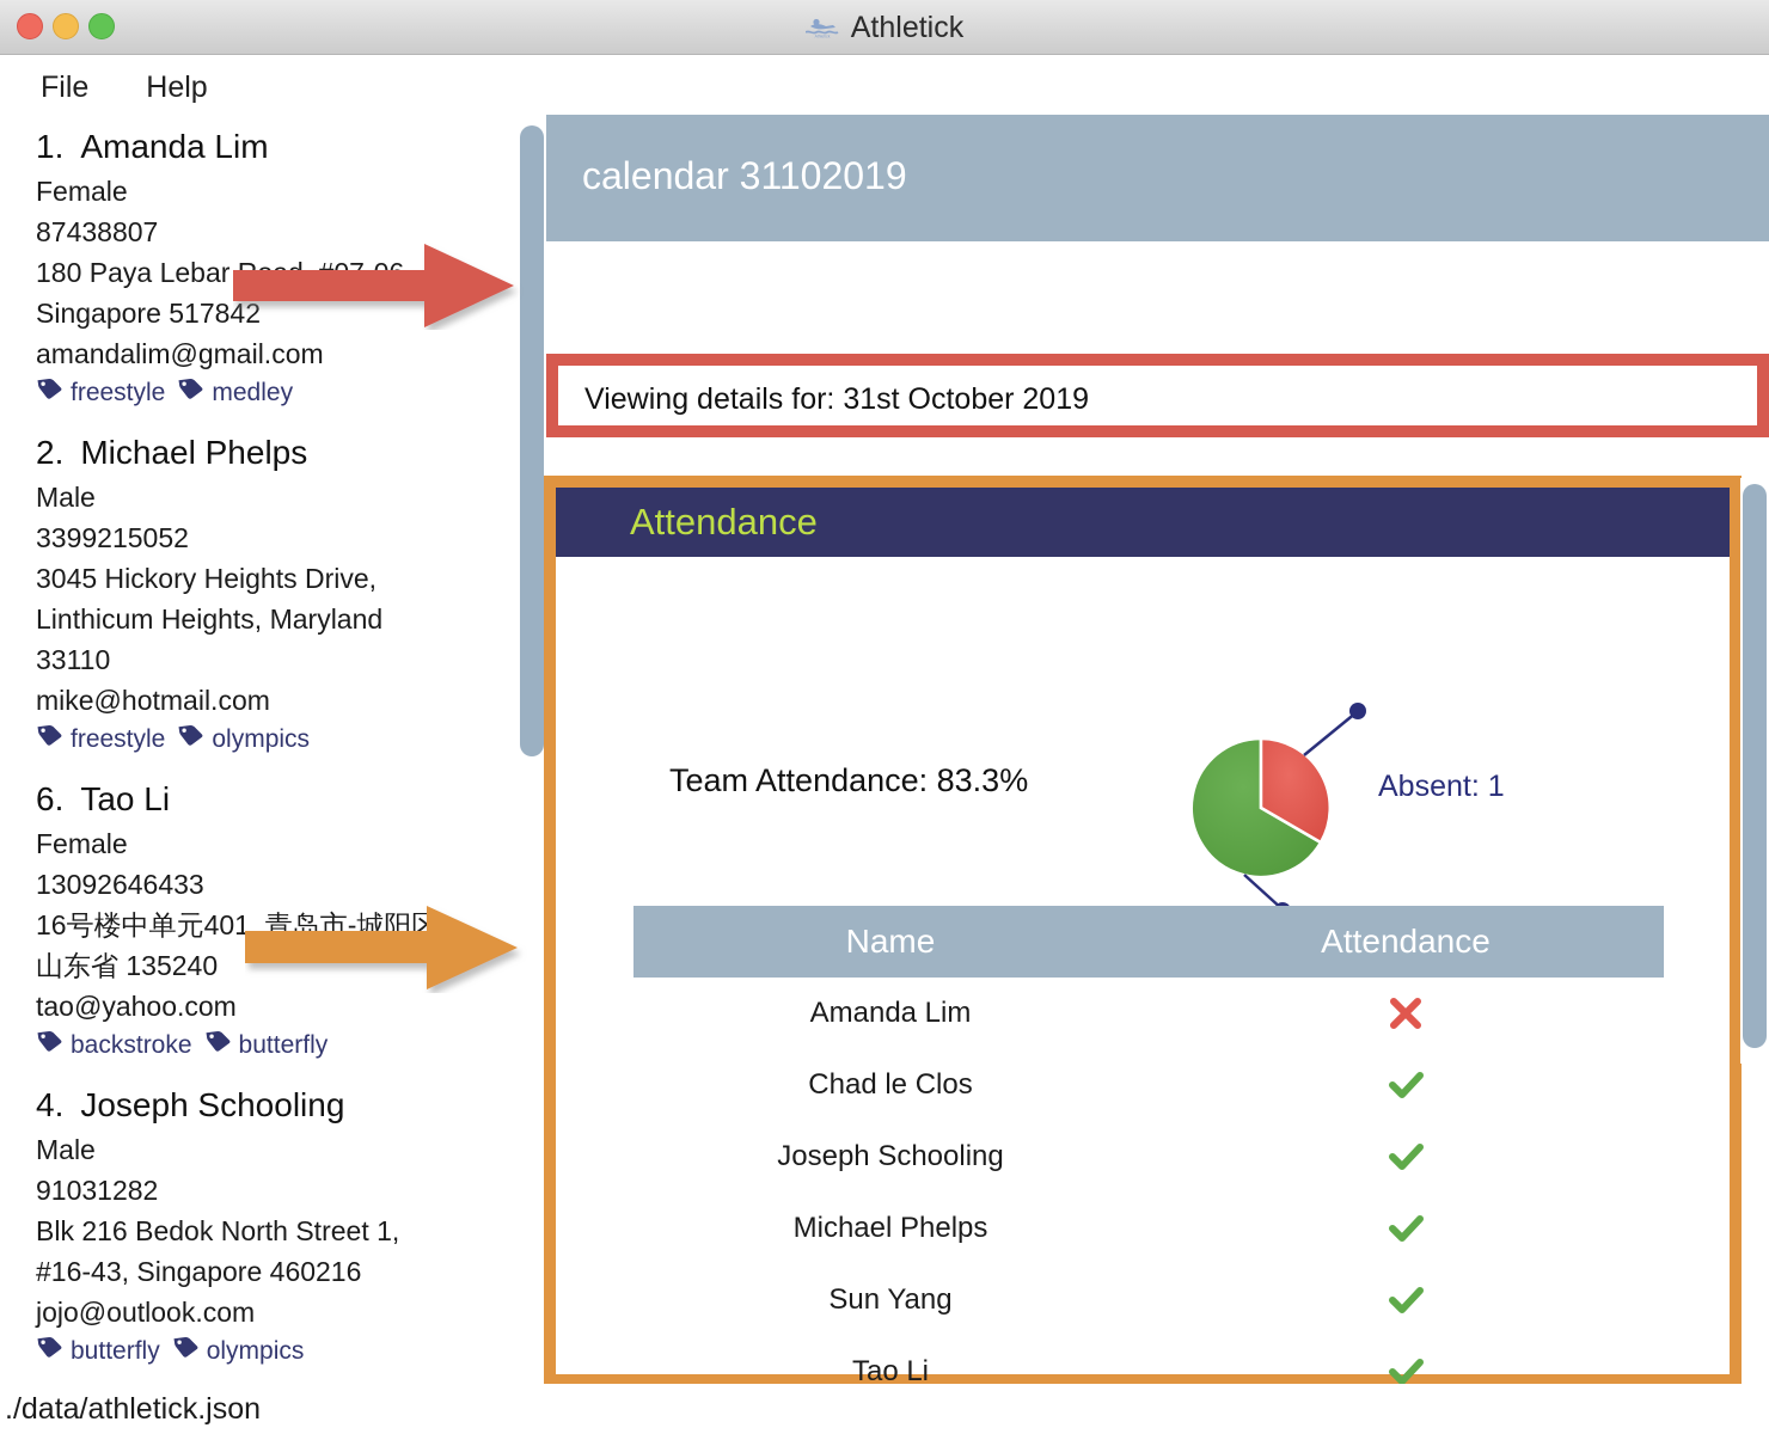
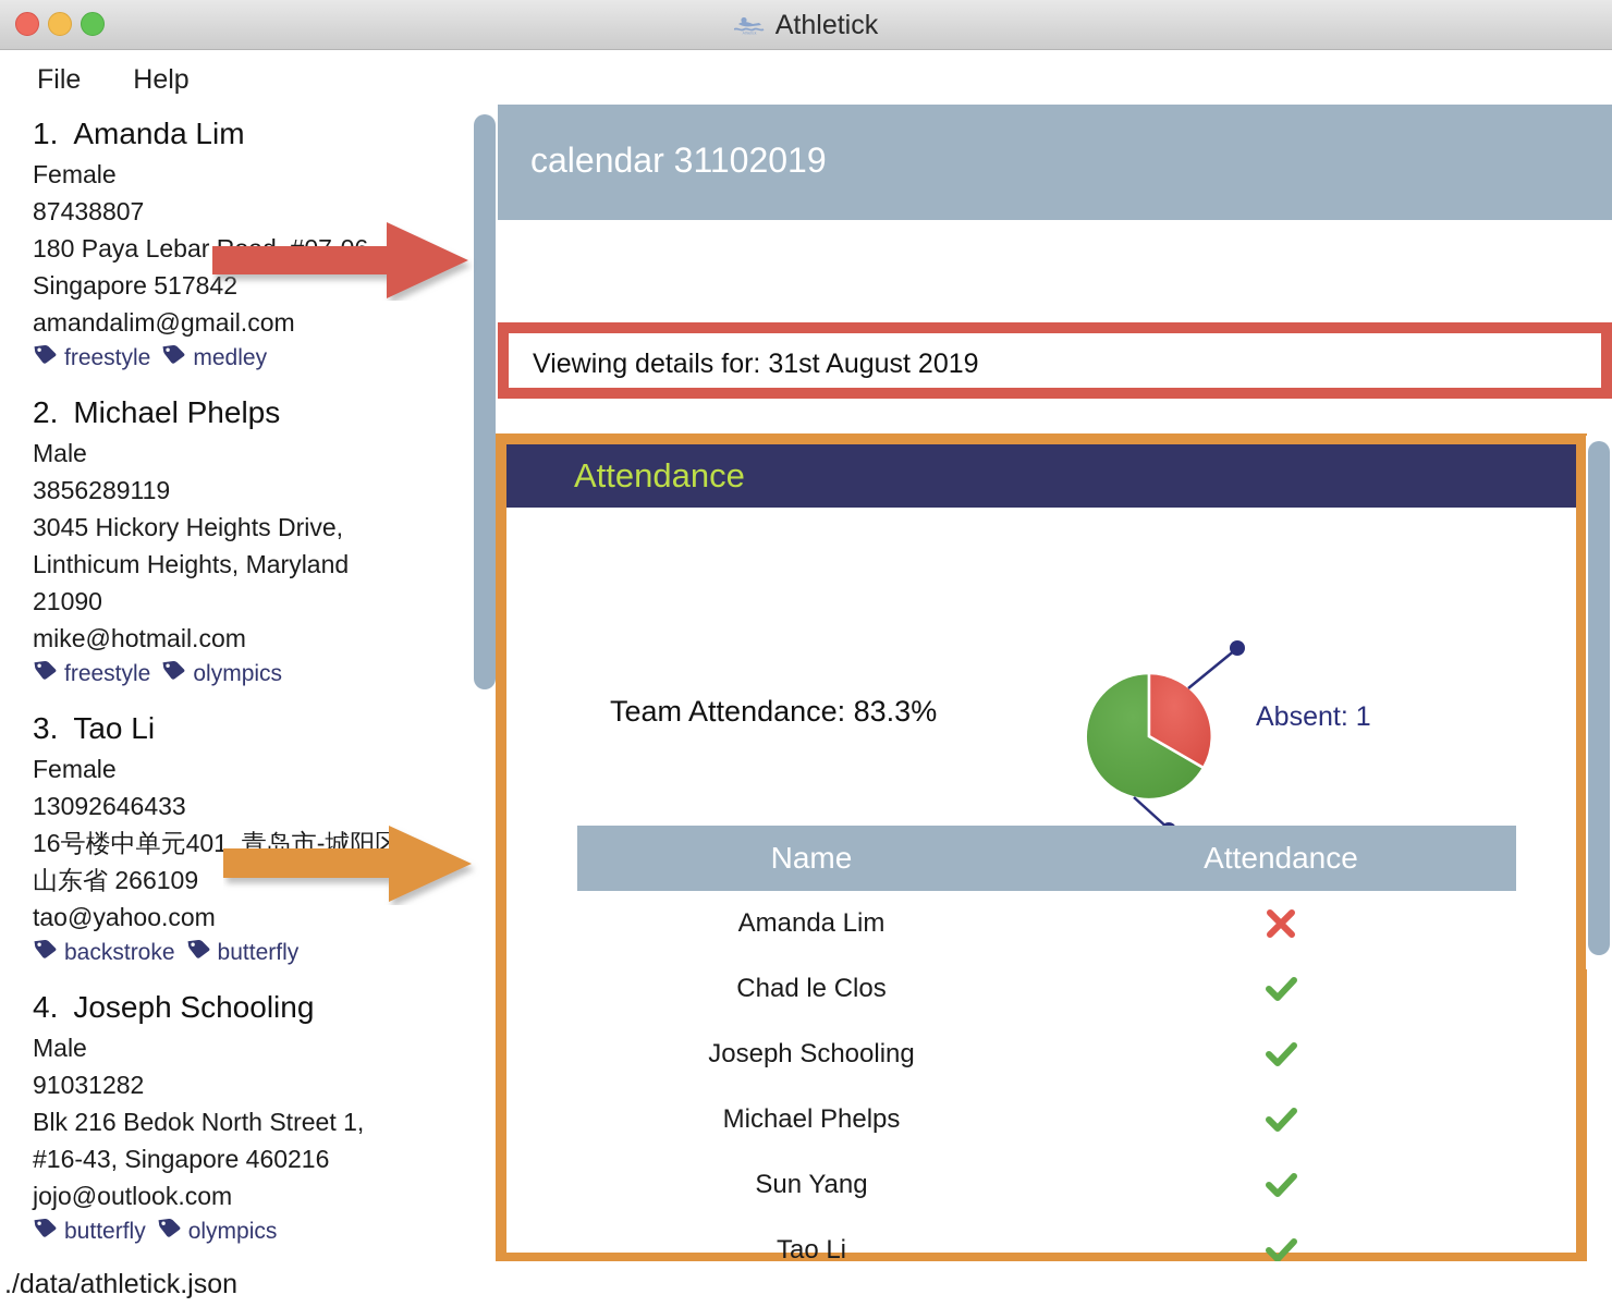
  Athletick
  File
  Help
  1. Amanda Lim
  Female
  87438807
  Singapore 517842
  amandalim@gmail.com
  freestyle
  medley
  2. Michael Phelps
  Male
- 3399215052
+ 3856289119
  3045 Hickory Heights Drive,
  Linthicum Heights, Maryland
- 33110
+ 21090
  mike@hotmail.com
  freestyle
  olympics
- 6. Tao Li
+ 3. Tao Li
  Female
  13092646433
  16号楼中单元401, 青岛市-城阳区
- 山东省 135240
+ 山东省 266109
  tao@yahoo.com
  backstroke
  butterfly
  4. Joseph Schooling
  Male
  91031282
  Blk 216 Bedok North Street 1,
  #16-43, Singapore 460216
  jojo@outlook.com
  butterfly
  olympics
  calendar 31102019
- Viewing details for: 31st October 2019
+ Viewing details for: 31st August 2019
  Attendance
  Team Attendance: 83.3%
  Absent: 1
  Name
  Attendance
  Amanda Lim
  Chad le Clos
  Joseph Schooling
  Michael Phelps
  Sun Yang
  Tao Li
  ./data/athletick.json
